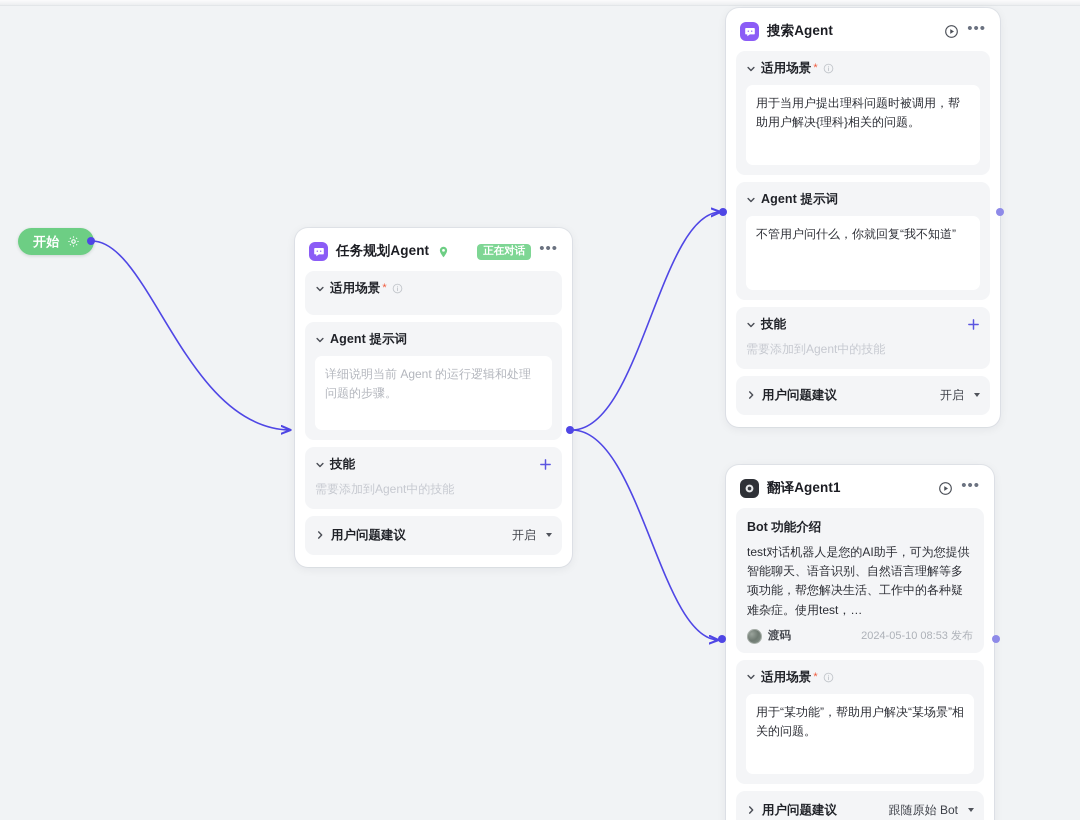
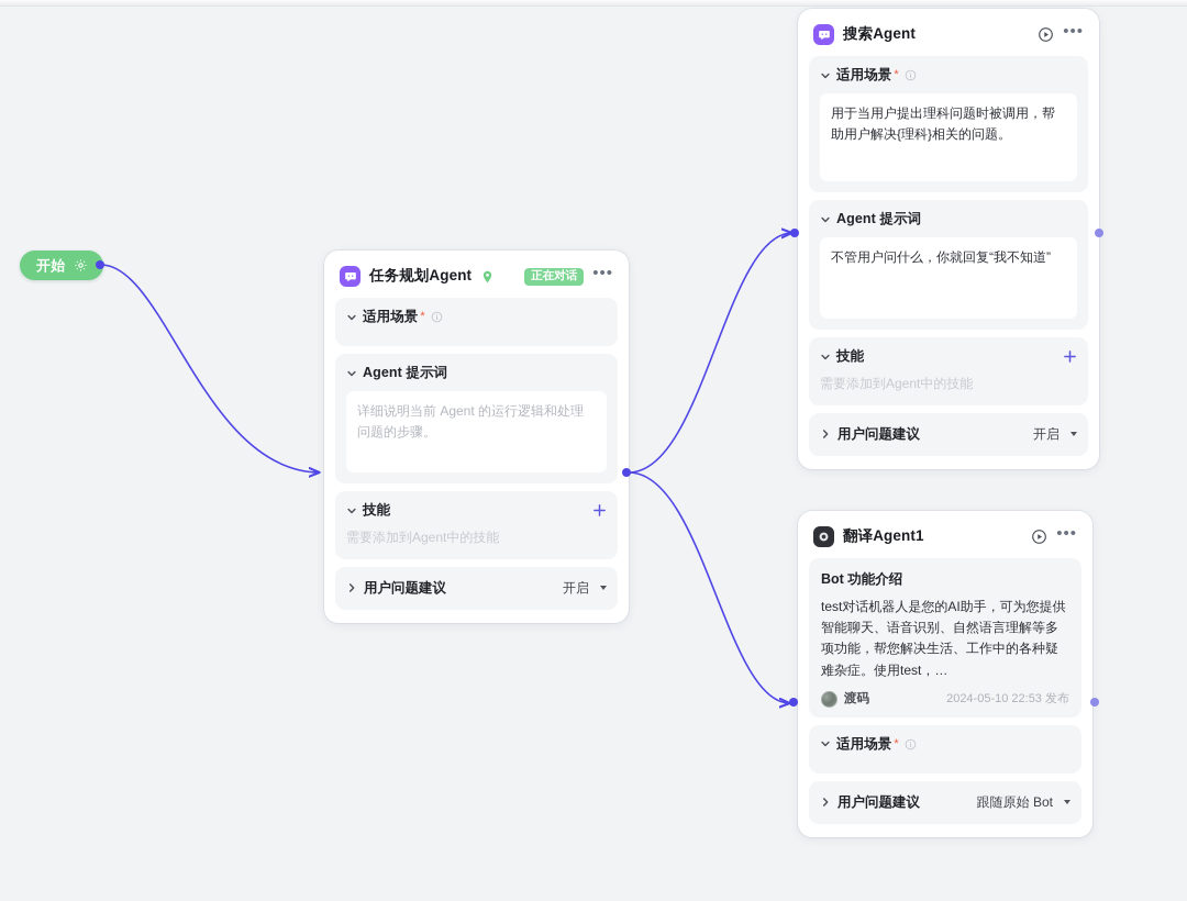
  开始
  任务规划Agent
  正在对话
  •••
  适用场景
  *
  Agent 提示词
  详细说明当前 Agent 的运行逻辑和处理问题的步骤。
  技能
  需要添加到Agent中的技能
  用户问题建议
  开启
  搜索Agent
  •••
  适用场景
  *
  用于当用户提出理科问题时被调用，帮助用户解决{理科}相关的问题。
  Agent 提示词
  不管用户问什么，你就回复“我不知道”
  技能
  需要添加到Agent中的技能
  用户问题建议
  开启
  翻译Agent1
  •••
  Bot 功能介绍
  test对话机器人是您的AI助手，可为您提供智能聊天、语音识别、自然语言理解等多项功能，帮您解决生活、工作中的各种疑难杂症。使用test，…
  渡码
- 2024-05-10 08:53 发布
+ 2024-05-10 22:53 发布
  适用场景
  *
- 用于“某功能”，帮助用户解决“某场景”相关的问题。
  用户问题建议
  跟随原始 Bot
